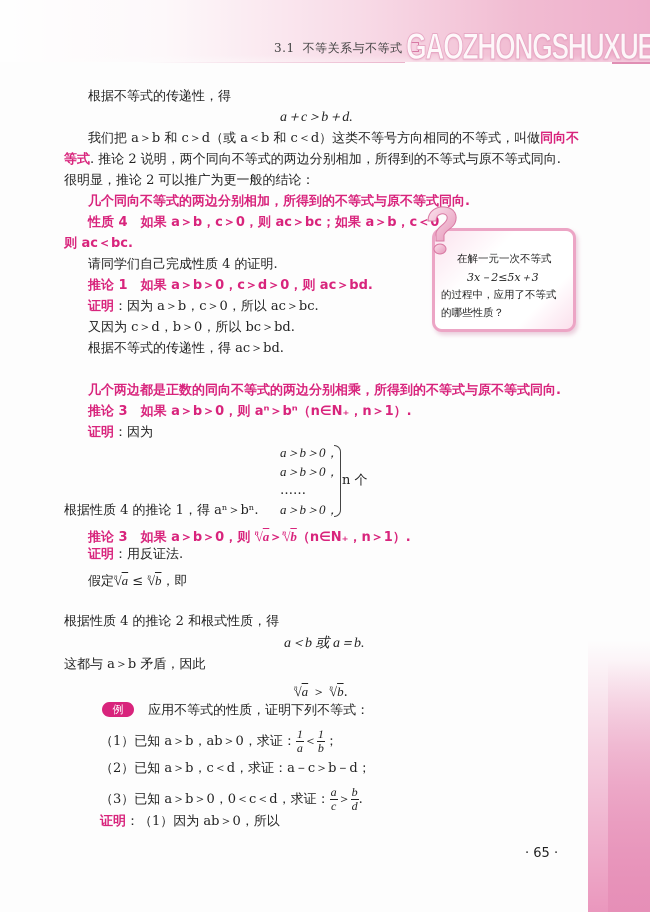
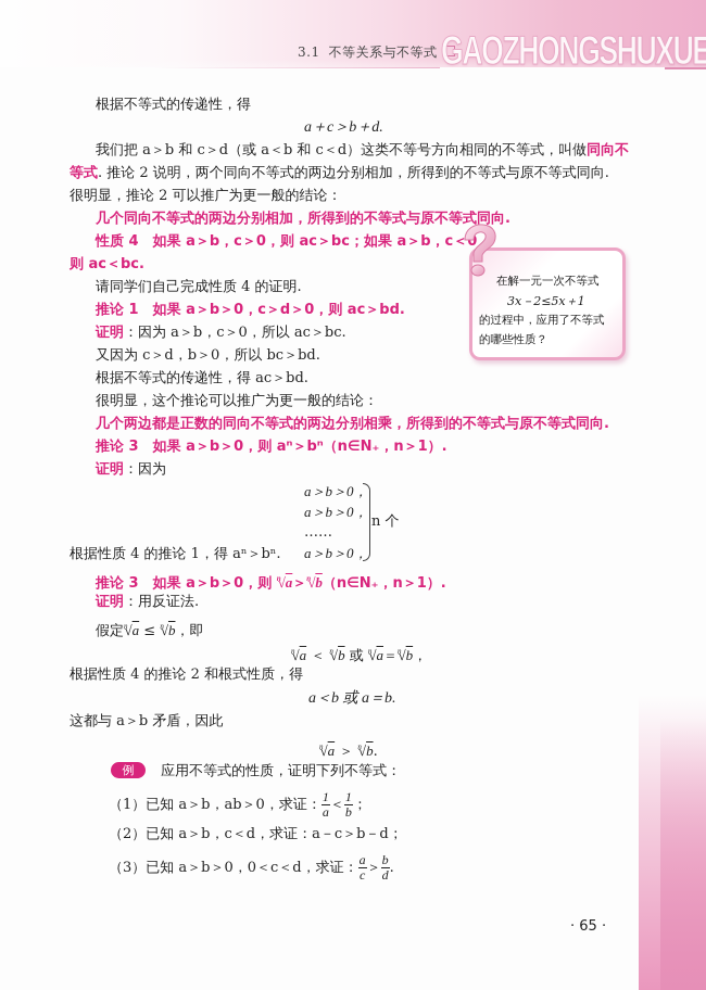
  3.1 不等关系与不等式
  GAOZHONGSHUXUE
  根据不等式的传递性，得
  a＋c＞b＋d.
  我们把 a＞b 和 c＞d（或 a＜b 和 c＜d）这类不等号方向相同的不等式，叫做同向不
  等式. 推论 2 说明，两个同向不等式的两边分别相加，所得到的不等式与原不等式同向.
  很明显，推论 2 可以推广为更一般的结论：
  几个同向不等式的两边分别相加，所得到的不等式与原不等式同向.
  性质 4 如果 a＞b，c＞0，则 ac＞bc；如果 a＞b，c＜0
  则 ac＜bc.
  请同学们自己完成性质 4 的证明.
  推论 1 如果 a＞b＞0，c＞d＞0，则 ac＞bd.
  证明：因为 a＞b，c＞0，所以 ac＞bc.
  又因为 c＞d，b＞0，所以 bc＞bd.
  根据不等式的传递性，得 ac＞bd.
+ 很明显，这个推论可以推广为更一般的结论：
  几个两边都是正数的同向不等式的两边分别相乘，所得到的不等式与原不等式同向.
  推论 3 如果 a＞b＞0，则 aⁿ＞bⁿ（n∈N₊，n＞1）.
  证明：因为
  a＞b＞0，
  a＞b＞0，
  ……
  a＞b＞0，
  n 个
  根据性质 4 的推论 1，得 aⁿ＞bⁿ.
  推论 3 如果 a＞b＞0，则 n√a＞n√b（n∈N₊，n＞1）.
  证明：用反证法.
  假定n√a ≤ n√b，即
+ n√a ＜ n√b 或 n√a＝n√b，
  根据性质 4 的推论 2 和根式性质，得
  a＜b 或 a＝b.
  这都与 a＞b 矛盾，因此
  n√a ＞ n√b.
  例 应用不等式的性质，证明下列不等式：
  （1）已知 a＞b，ab＞0，求证：
  1
  a
  ＜
  1
  b
  ；
  （2）已知 a＞b，c＜d，求证：a－c＞b－d；
  （3）已知 a＞b＞0，0＜c＜d，求证：
  a
  c
  ＞
  b
  d
  .
- 证明：（1）因为 ab＞0，所以
  在解一元一次不等式
- 3x－2≤5x＋3
+ 3x－2≤5x＋1
  的过程中，应用了不等式
  的哪些性质？
  · 65 ·
